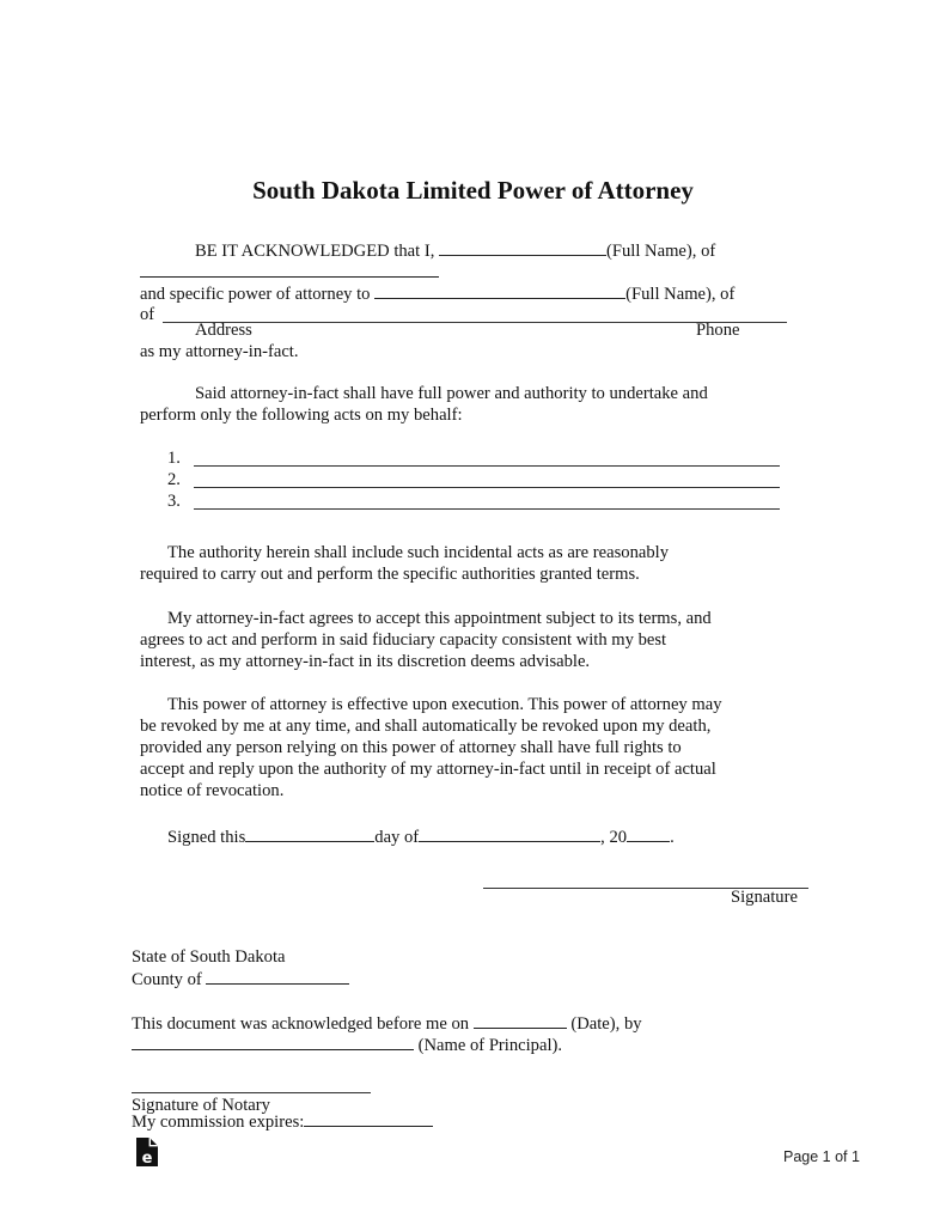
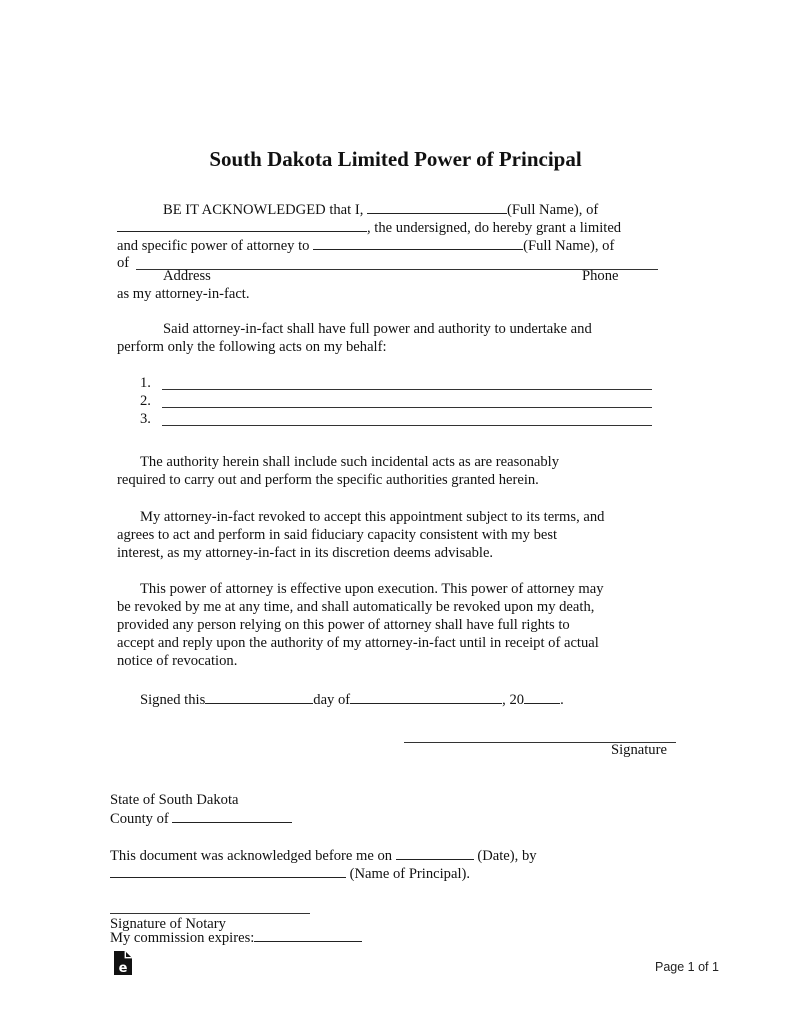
- South Dakota Limited Power of Attorney
+ South Dakota Limited Power of Principal
  BE IT ACKNOWLEDGED that I, (Full Name), of
+ , the undersigned, do hereby grant a limited
  and specific power of attorney to (Full Name), of
  of
  Address
  Phone
  as my attorney-in-fact.
  Said attorney-in-fact shall have full power and authority to undertake and
  perform only the following acts on my behalf:
  1.
  2.
  3.
  The authority herein shall include such incidental acts as are reasonably
- required to carry out and perform the specific authorities granted terms.
+ required to carry out and perform the specific authorities granted herein.
- My attorney-in-fact agrees to accept this appointment subject to its terms, and
+ My attorney-in-fact revoked to accept this appointment subject to its terms, and
  agrees to act and perform in said fiduciary capacity consistent with my best
  interest, as my attorney-in-fact in its discretion deems advisable.
  This power of attorney is effective upon execution. This power of attorney may
  be revoked by me at any time, and shall automatically be revoked upon my death,
  provided any person relying on this power of attorney shall have full rights to
  accept and reply upon the authority of my attorney-in-fact until in receipt of actual
  notice of revocation.
  Signed this day of , 20 .
  Signature
  State of South Dakota
  County of
  This document was acknowledged before me on (Date), by
  (Name of Principal).
  Signature of Notary
  My commission expires:
  e
  Page 1 of 1
